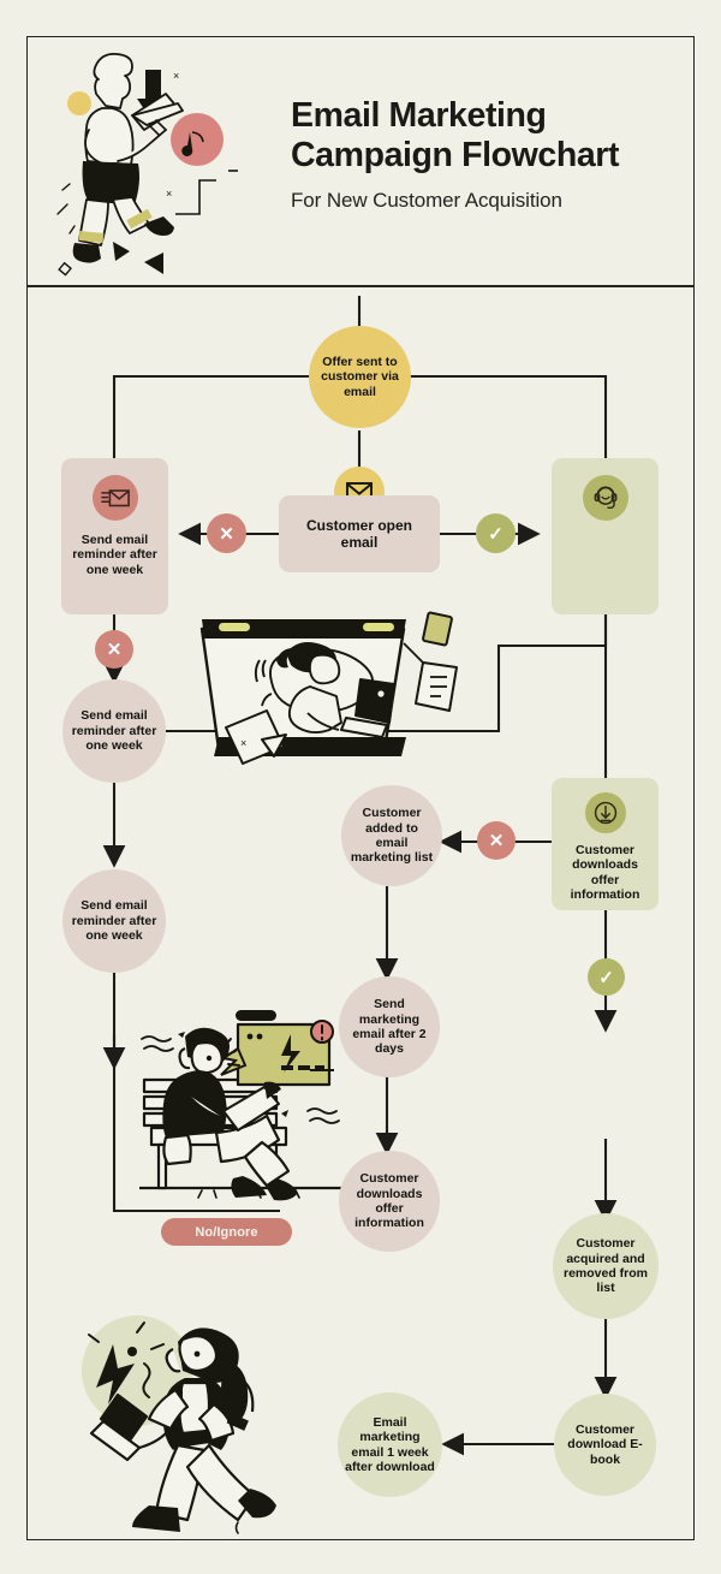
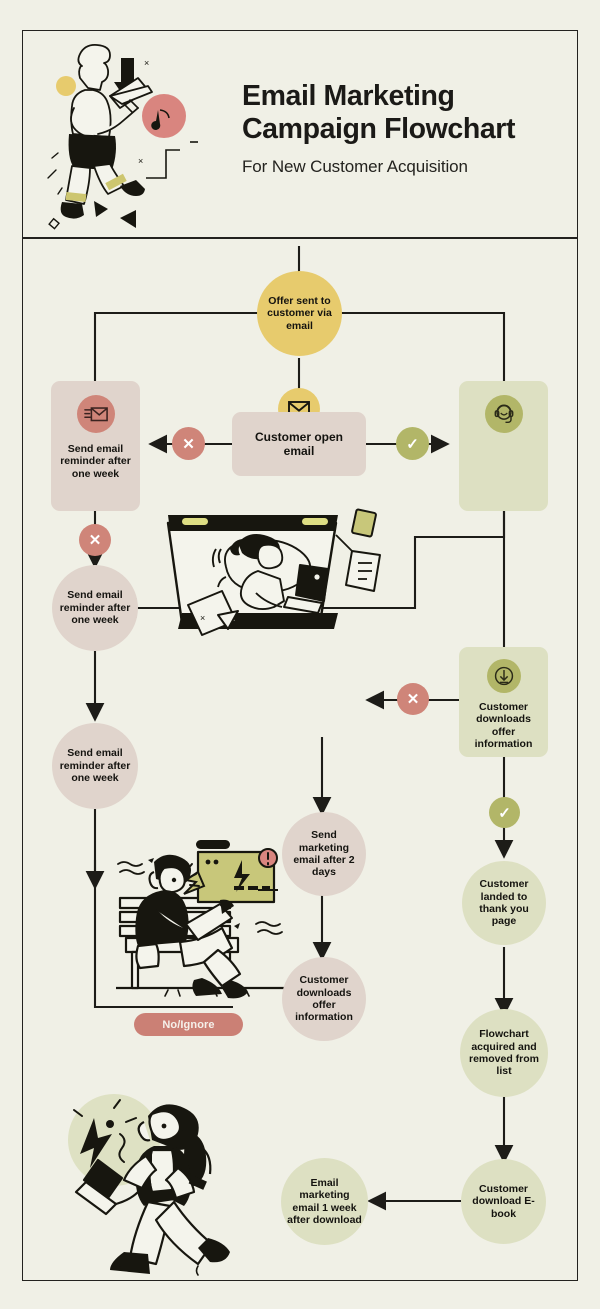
  Email Marketing
  Campaign Flowchart
  For New Customer Acquisition
  ×
  ×
  ×
  Offer sent to customer via email
  Customer open email
  Send email reminder after one week
  Send email reminder after one week
  Send email reminder after one week
  Customer downloads offer information
- Customer added to email marketing list
  Send marketing email after 2 days
  Customer downloads offer information
+ Customer landed to thank you page
- Customer acquired and removed from list
+ Flowchart acquired and removed from list
  Customer download E-book
  Email marketing email 1 week after download
  ✕
  ✓
  ✕
  ✕
  ✓
  No/Ignore
